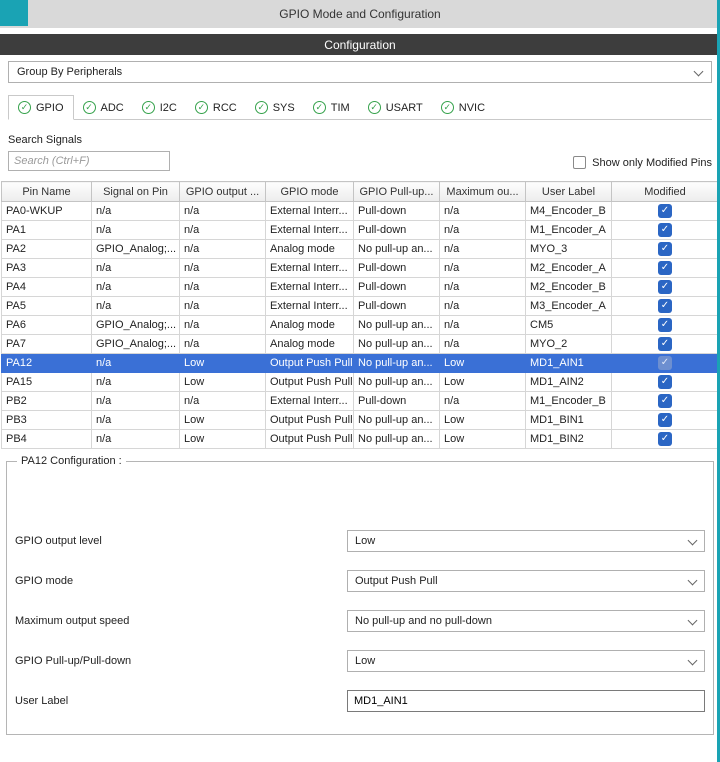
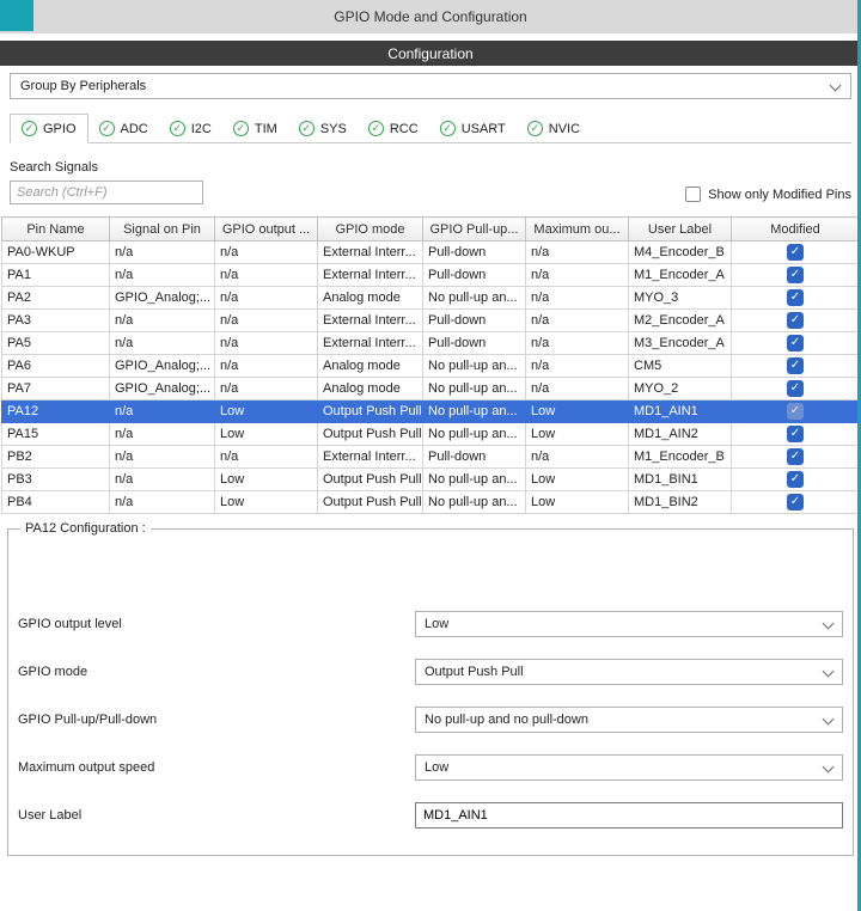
  GPIO Mode and Configuration
  Configuration
  Group By Peripherals
  ✓
  GPIO
  ✓
  ADC
  ✓
  I2C
  ✓
- RCC
+ TIM
  ✓
  SYS
  ✓
- TIM
+ RCC
  ✓
  USART
  ✓
  NVIC
  Search Signals
  Search (Ctrl+F)
  Show only Modified Pins
  Pin Name	Signal on Pin	GPIO output ...	GPIO mode	GPIO Pull-up...	Maximum ou...	User Label	Modified
  PA0-WKUP	n/a	n/a	External Interr...	Pull-down	n/a	M4_Encoder_B	✓
  PA1	n/a	n/a	External Interr...	Pull-down	n/a	M1_Encoder_A	✓
  PA2	GPIO_Analog;...	n/a	Analog mode	No pull-up an...	n/a	MYO_3	✓
  PA3	n/a	n/a	External Interr...	Pull-down	n/a	M2_Encoder_A	✓
- PA4	n/a	n/a	External Interr...	Pull-down	n/a	M2_Encoder_B	✓
  PA5	n/a	n/a	External Interr...	Pull-down	n/a	M3_Encoder_A	✓
  PA6	GPIO_Analog;...	n/a	Analog mode	No pull-up an...	n/a	CM5	✓
  PA7	GPIO_Analog;...	n/a	Analog mode	No pull-up an...	n/a	MYO_2	✓
  PA12	n/a	Low	Output Push Pull	No pull-up an...	Low	MD1_AIN1	✓
  PA15	n/a	Low	Output Push Pull	No pull-up an...	Low	MD1_AIN2	✓
  PB2	n/a	n/a	External Interr...	Pull-down	n/a	M1_Encoder_B	✓
  PB3	n/a	Low	Output Push Pull	No pull-up an...	Low	MD1_BIN1	✓
  PB4	n/a	Low	Output Push Pull	No pull-up an...	Low	MD1_BIN2	✓
  PA12 Configuration :
  GPIO output level
  Low
  GPIO mode
  Output Push Pull
- Maximum output speed
+ GPIO Pull-up/Pull-down
  No pull-up and no pull-down
- GPIO Pull-up/Pull-down
+ Maximum output speed
  Low
  User Label
  MD1_AIN1
